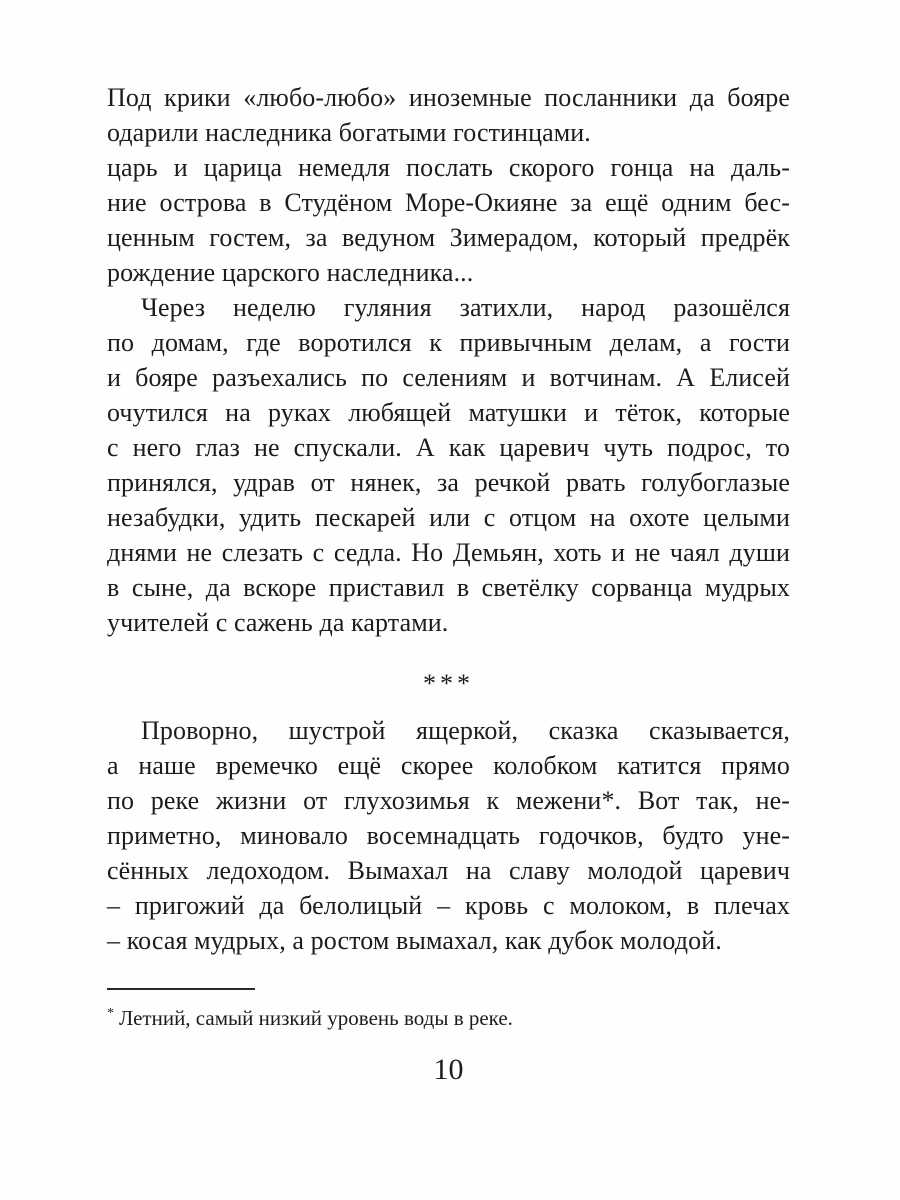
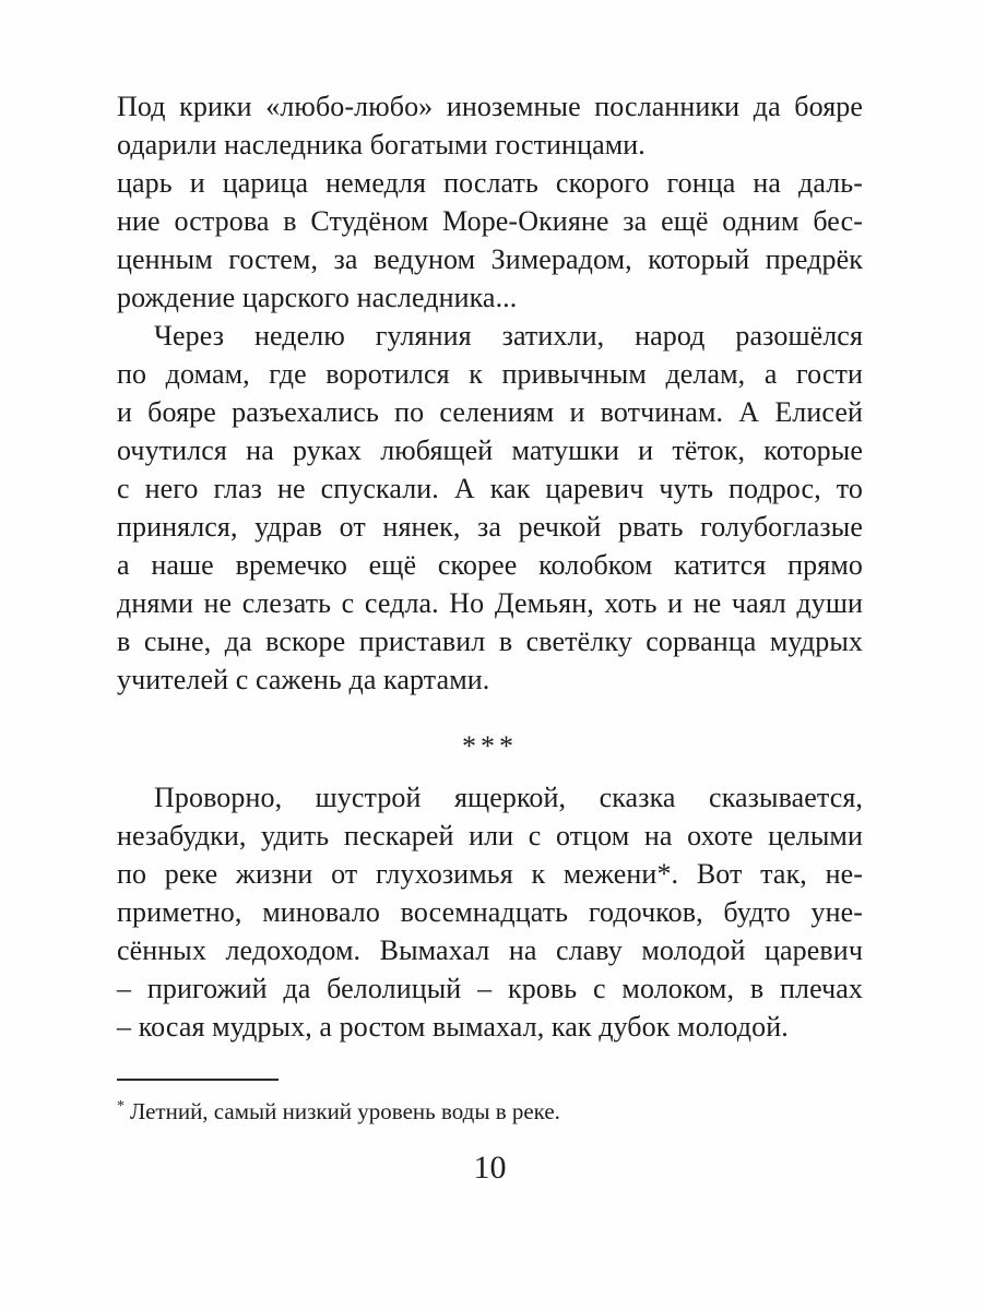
  Под крики «любо-любо» иноземные посланники да бояре
  одарили наследника богатыми гостинцами.
  царь и царица немедля послать скорого гонца на даль-
  ние острова в Студёном Море-Окияне за ещё одним бес-
  ценным гостем, за ведуном Зимерадом, который предрёк
  рождение царского наследника...
  Через неделю гуляния затихли, народ разошёлся
  по домам, где воротился к привычным делам, а гости
  и бояре разъехались по селениям и вотчинам. А Елисей
  очутился на руках любящей матушки и тёток, которые
  с него глаз не спускали. А как царевич чуть подрос, то
  принялся, удрав от нянек, за речкой рвать голубоглазые
- незабудки, удить пескарей или с отцом на охоте целыми
+ а наше времечко ещё скорее колобком катится прямо
  днями не слезать с седла. Но Демьян, хоть и не чаял души
  в сыне, да вскоре приставил в светёлку сорванца мудрых
  учителей с сажень да картами.
  ***
  Проворно, шустрой ящеркой, сказка сказывается,
- а наше времечко ещё скорее колобком катится прямо
+ незабудки, удить пескарей или с отцом на охоте целыми
  по реке жизни от глухозимья к межени*. Вот так, не-
  приметно, миновало восемнадцать годочков, будто уне-
  сённых ледоходом. Вымахал на славу молодой царевич
  – пригожий да белолицый – кровь с молоком, в плечах
  – косая мудрых, а ростом вымахал, как дубок молодой.
  * Летний, самый низкий уровень воды в реке.
  10
